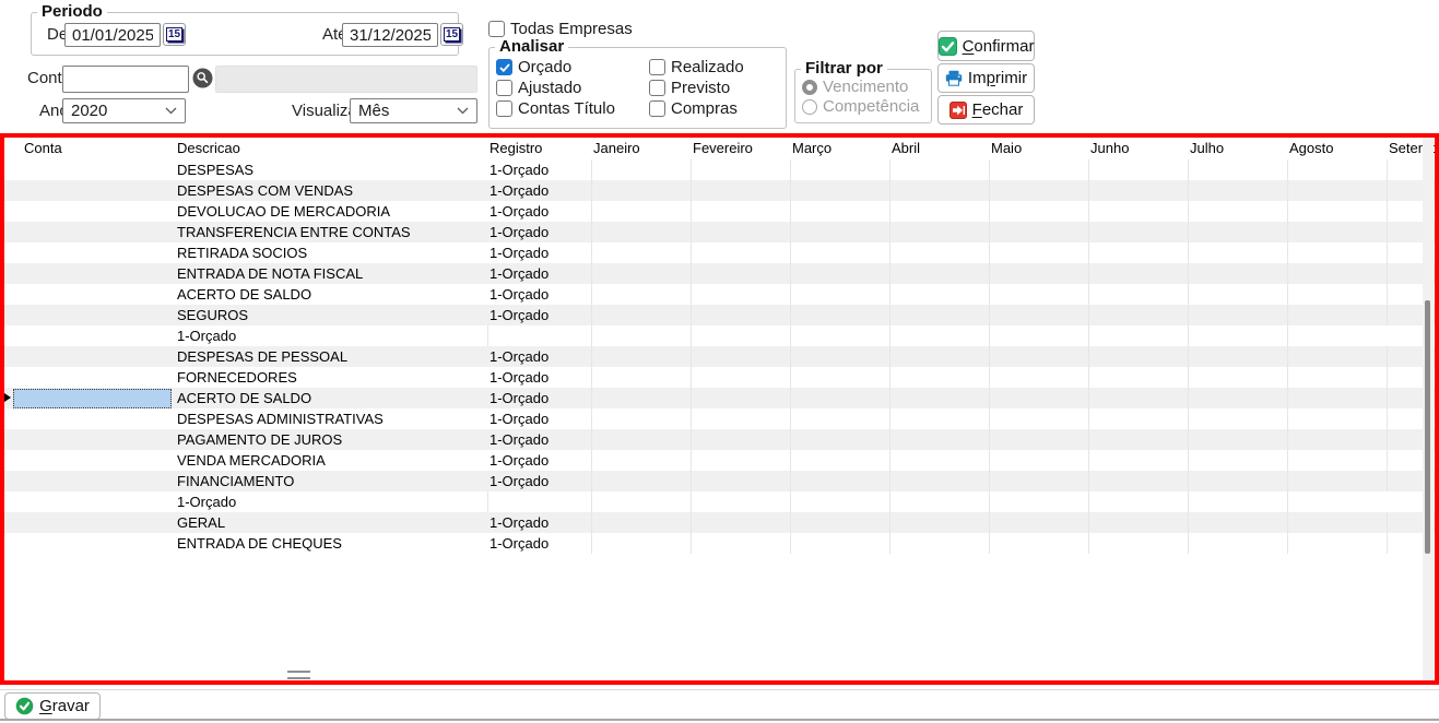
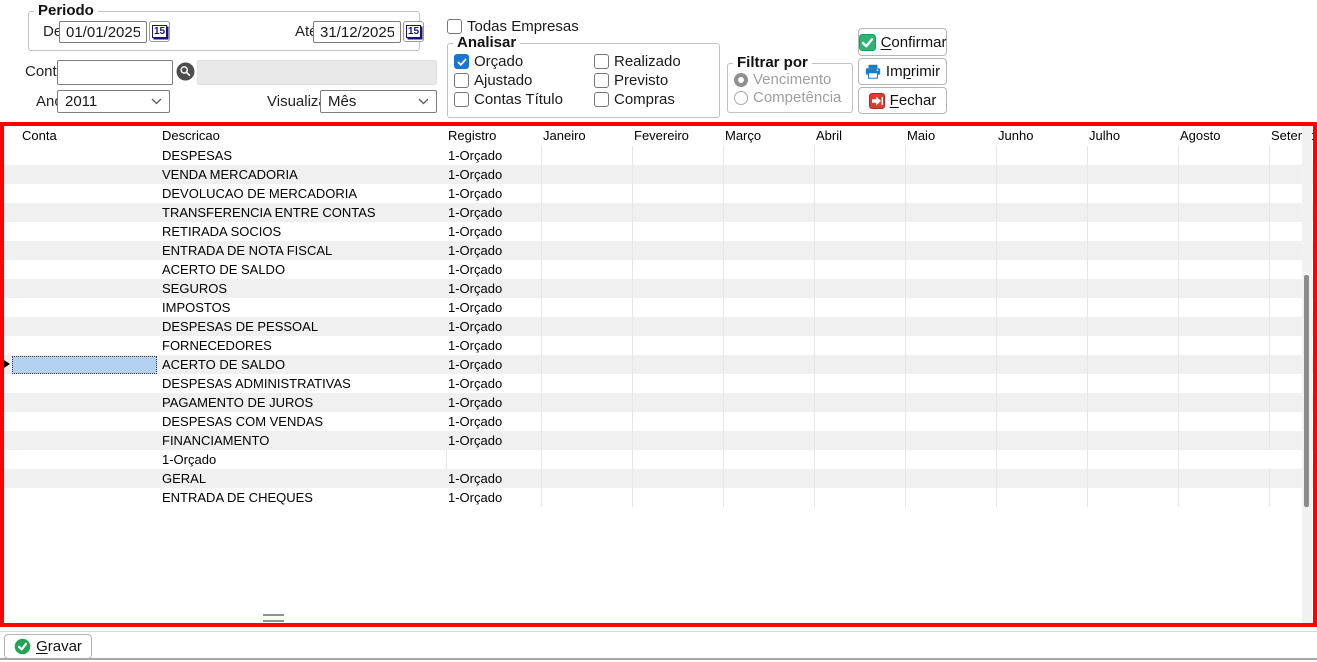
  Periodo
  De
  01/01/2025
  15
  31/12/2025
  15
  Cont
- 2020
+ 2011
  Visualiz
  Mês
  Todas Empresas
  Analisar
  Orçado
  Ajustado
  Contas Título
  Realizado
  Previsto
  Compras
  Filtrar por
  Vencimento
  Competência
  Confirmar
  Imprimir
  Fechar
  Conta
  Descricao
  Registro
  Janeiro
  Fevereiro
  Março
  Abril
  Maio
  Junho
  Julho
  Agosto
  DESPESAS
  1-Orçado
- DESPESAS COM VENDAS
+ VENDA MERCADORIA
  1-Orçado
  DEVOLUCAO DE MERCADORIA
  1-Orçado
  TRANSFERENCIA ENTRE CONTAS
  1-Orçado
  RETIRADA SOCIOS
  1-Orçado
  ENTRADA DE NOTA FISCAL
  1-Orçado
  ACERTO DE SALDO
  1-Orçado
  SEGUROS
  1-Orçado
+ IMPOSTOS
  1-Orçado
  DESPESAS DE PESSOAL
  1-Orçado
  FORNECEDORES
  1-Orçado
  ACERTO DE SALDO
  1-Orçado
  DESPESAS ADMINISTRATIVAS
  1-Orçado
  PAGAMENTO DE JUROS
  1-Orçado
- VENDA MERCADORIA
+ DESPESAS COM VENDAS
  1-Orçado
  FINANCIAMENTO
  1-Orçado
  1-Orçado
  GERAL
  1-Orçado
  ENTRADA DE CHEQUES
  1-Orçado
  Gravar
